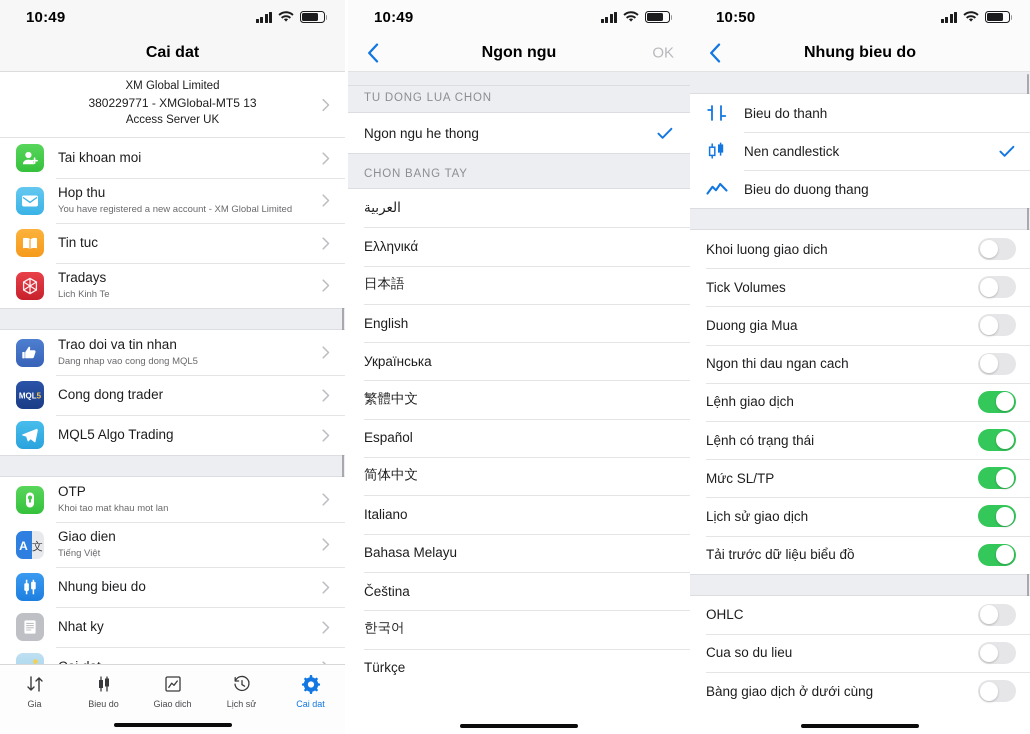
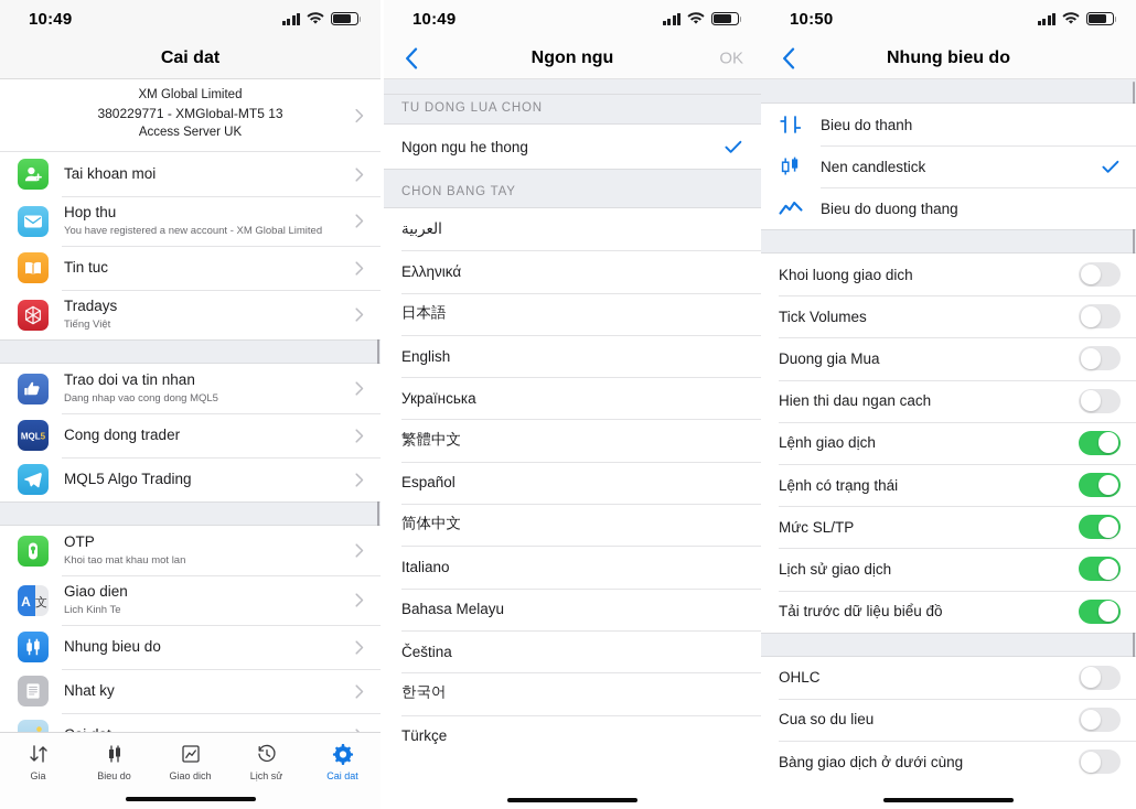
  10:49
  Cai dat
  XM Global Limited
  380229771 - XMGlobal-MT5 13
  Access Server UK
  Tai khoan moi
  Hop thu
  You have registered a new account - XM Global Limited
  Tin tuc
  Tradays
- Lich Kinh Te
+ Tiếng Việt
  Trao doi va tin nhan
  Dang nhap vao cong dong MQL5
  MQL5
  Cong dong trader
  MQL5 Algo Trading
  OTP
  Khoi tao mat khau mot lan
  A
  文
  Giao dien
- Tiếng Việt
+ Lich Kinh Te
  Nhung bieu do
  Nhat ky
  Gia
  Bieu do
  Giao dich
  Lịch sử
  Cai dat
  10:49
  Ngon ngu
  OK
  TU DONG LUA CHON
  Ngon ngu he thong
  CHON BANG TAY
  العربية
  Ελληνικά
  日本語
  English
  Українська
  繁體中文
  Español
  简体中文
  Italiano
  Bahasa Melayu
  Čeština
  한국어
  Türkçe
  10:50
  Nhung bieu do
  Bieu do thanh
  Nen candlestick
  Bieu do duong thang
  Khoi luong giao dich
  Tick Volumes
  Duong gia Mua
- Ngon thi dau ngan cach
+ Hien thi dau ngan cach
  Lệnh giao dịch
  Lệnh có trạng thái
  Mức SL/TP
  Lịch sử giao dịch
  Tải trước dữ liệu biểu đồ
  OHLC
  Cua so du lieu
  Bàng giao dịch ở dưới cùng
